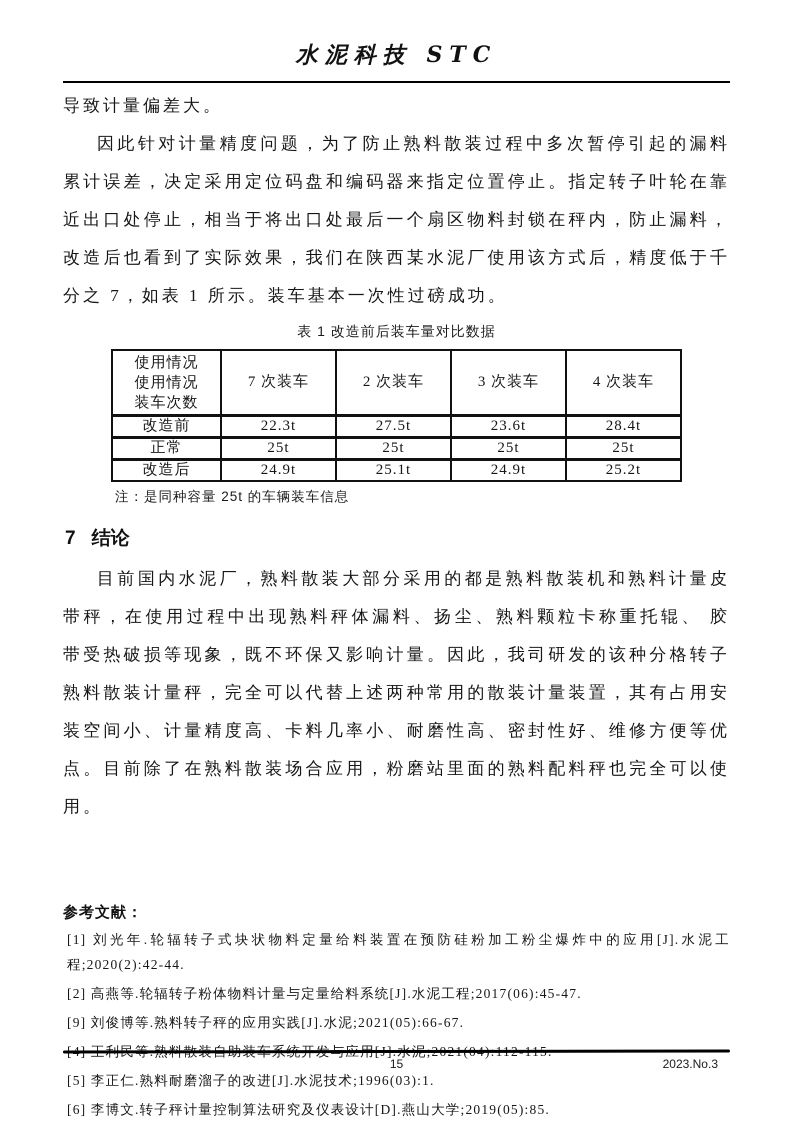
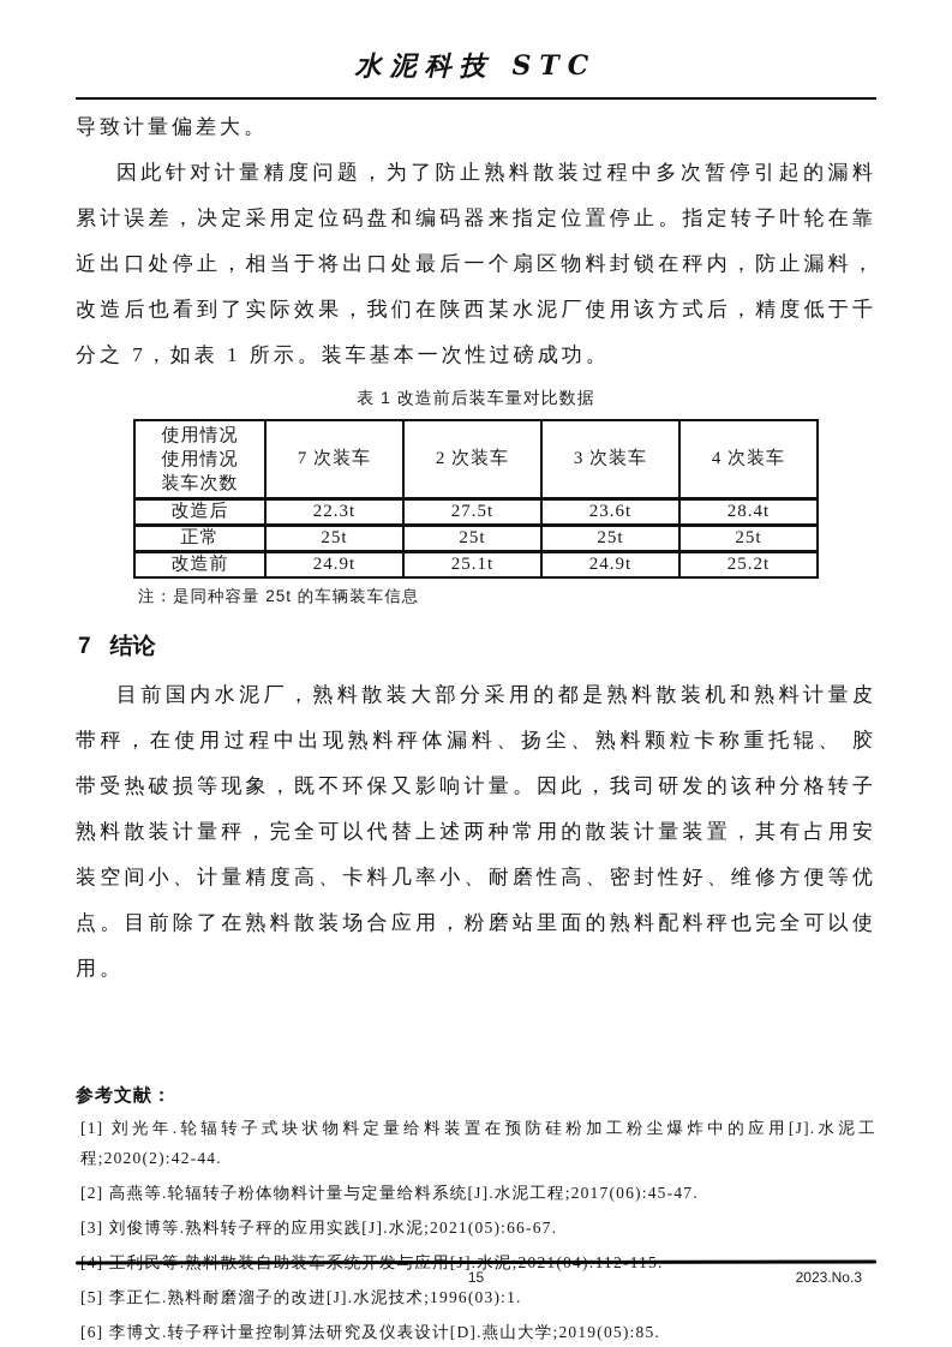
  水泥科技 STC
  导致计量偏差大。
  因此针对计量精度问题，为了防止熟料散装过程中多次暂停引起的漏料累计误差，决定采用定位码盘和编码器来指定位置停止。指定转子叶轮在靠近出口处停止，相当于将出口处最后一个扇区物料封锁在秤内，防止漏料，改造后也看到了实际效果，我们在陕西某水泥厂使用该方式后，精度低于千分之 7，如表 1 所示。装车基本一次性过磅成功。
  表 1 改造前后装车量对比数据
  使用情况 使用情况 装车次数	7 次装车	2 次装车	3 次装车	4 次装车
- 改造前	22.3t	27.5t	23.6t	28.4t
+ 改造后	22.3t	27.5t	23.6t	28.4t
  正常	25t	25t	25t	25t
- 改造后	24.9t	25.1t	24.9t	25.2t
+ 改造前	24.9t	25.1t	24.9t	25.2t
  注：是同种容量 25t 的车辆装车信息
  7 结论
  目前国内水泥厂，熟料散装大部分采用的都是熟料散装机和熟料计量皮带秤，在使用过程中出现熟料秤体漏料、扬尘、熟料颗粒卡称重托辊、 胶带受热破损等现象，既不环保又影响计量。因此，我司研发的该种分格转子熟料散装计量秤，完全可以代替上述两种常用的散装计量装置，其有占用安装空间小、计量精度高、卡料几率小、耐磨性高、密封性好、维修方便等优点。目前除了在熟料散装场合应用，粉磨站里面的熟料配料秤也完全可以使用。
  参考文献：
  [1] 刘光年.轮辐转子式块状物料定量给料装置在预防硅粉加工粉尘爆炸中的应用[J].水泥工程;2020(2):42-44.
  [2] 高燕等.轮辐转子粉体物料计量与定量给料系统[J].水泥工程;2017(06):45-47.
- [9] 刘俊博等.熟料转子秤的应用实践[J].水泥;2021(05):66-67.
+ [3] 刘俊博等.熟料转子秤的应用实践[J].水泥;2021(05):66-67.
  [5] 李正仁.熟料耐磨溜子的改进[J].水泥技术;1996(03):1.
  [6] 李博文.转子秤计量控制算法研究及仪表设计[D].燕山大学;2019(05):85.
  15
  2023.No.3
